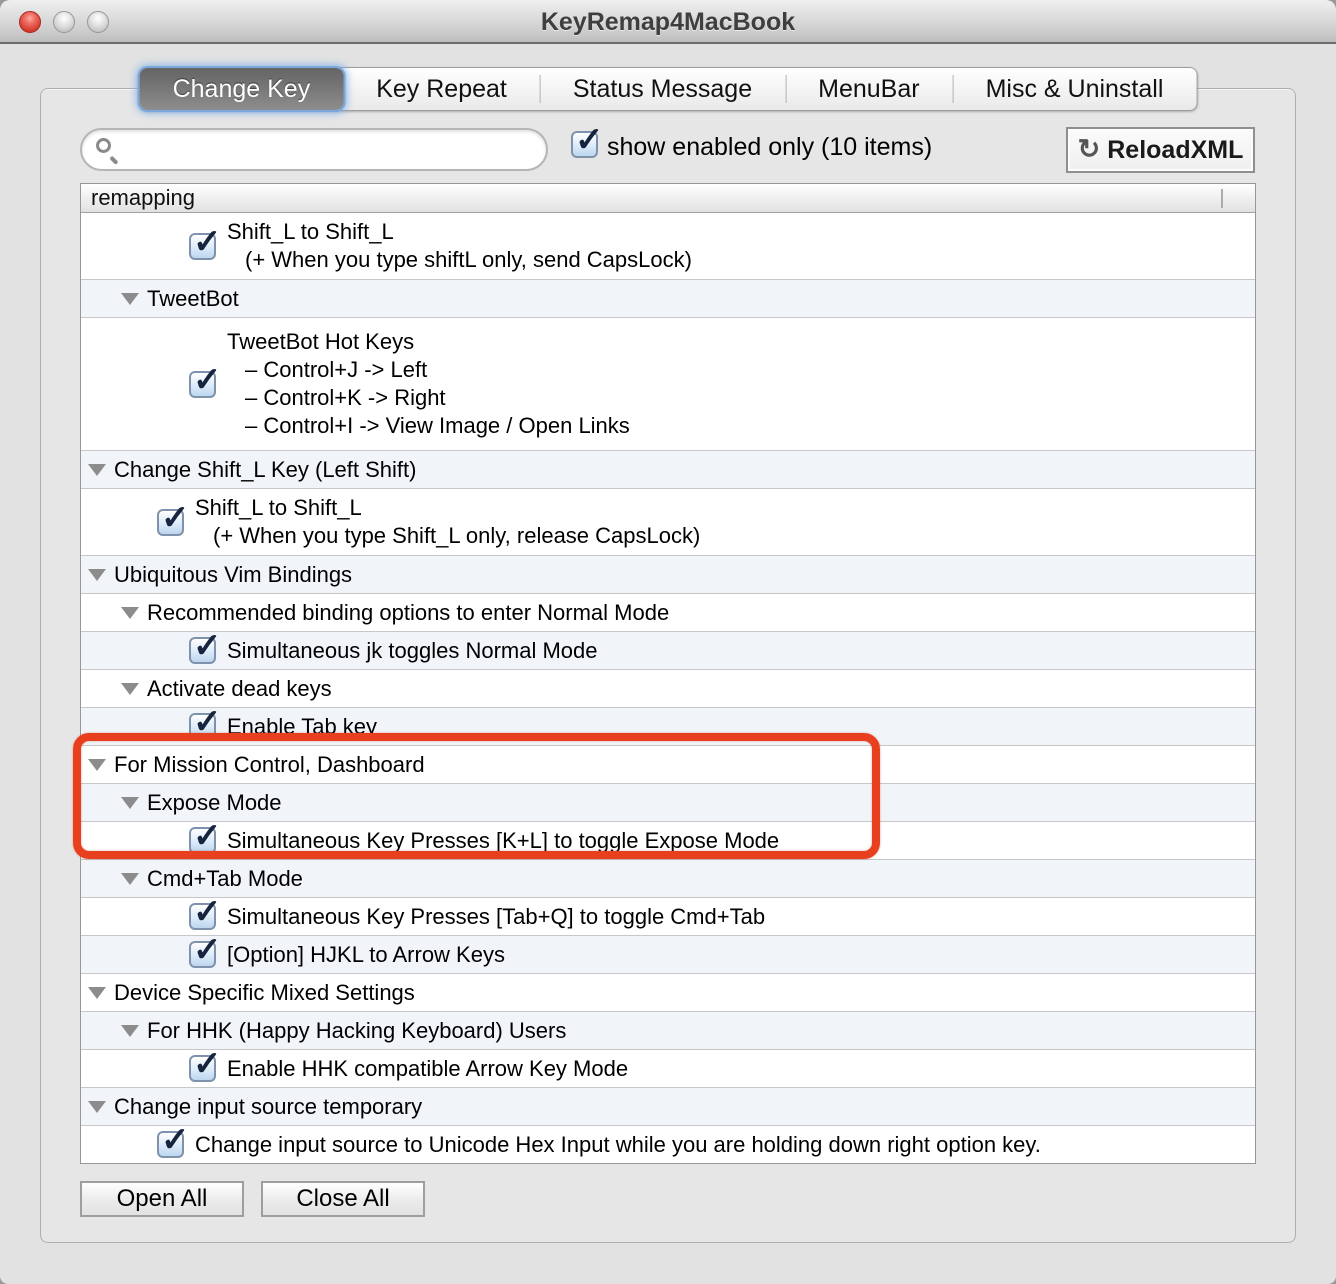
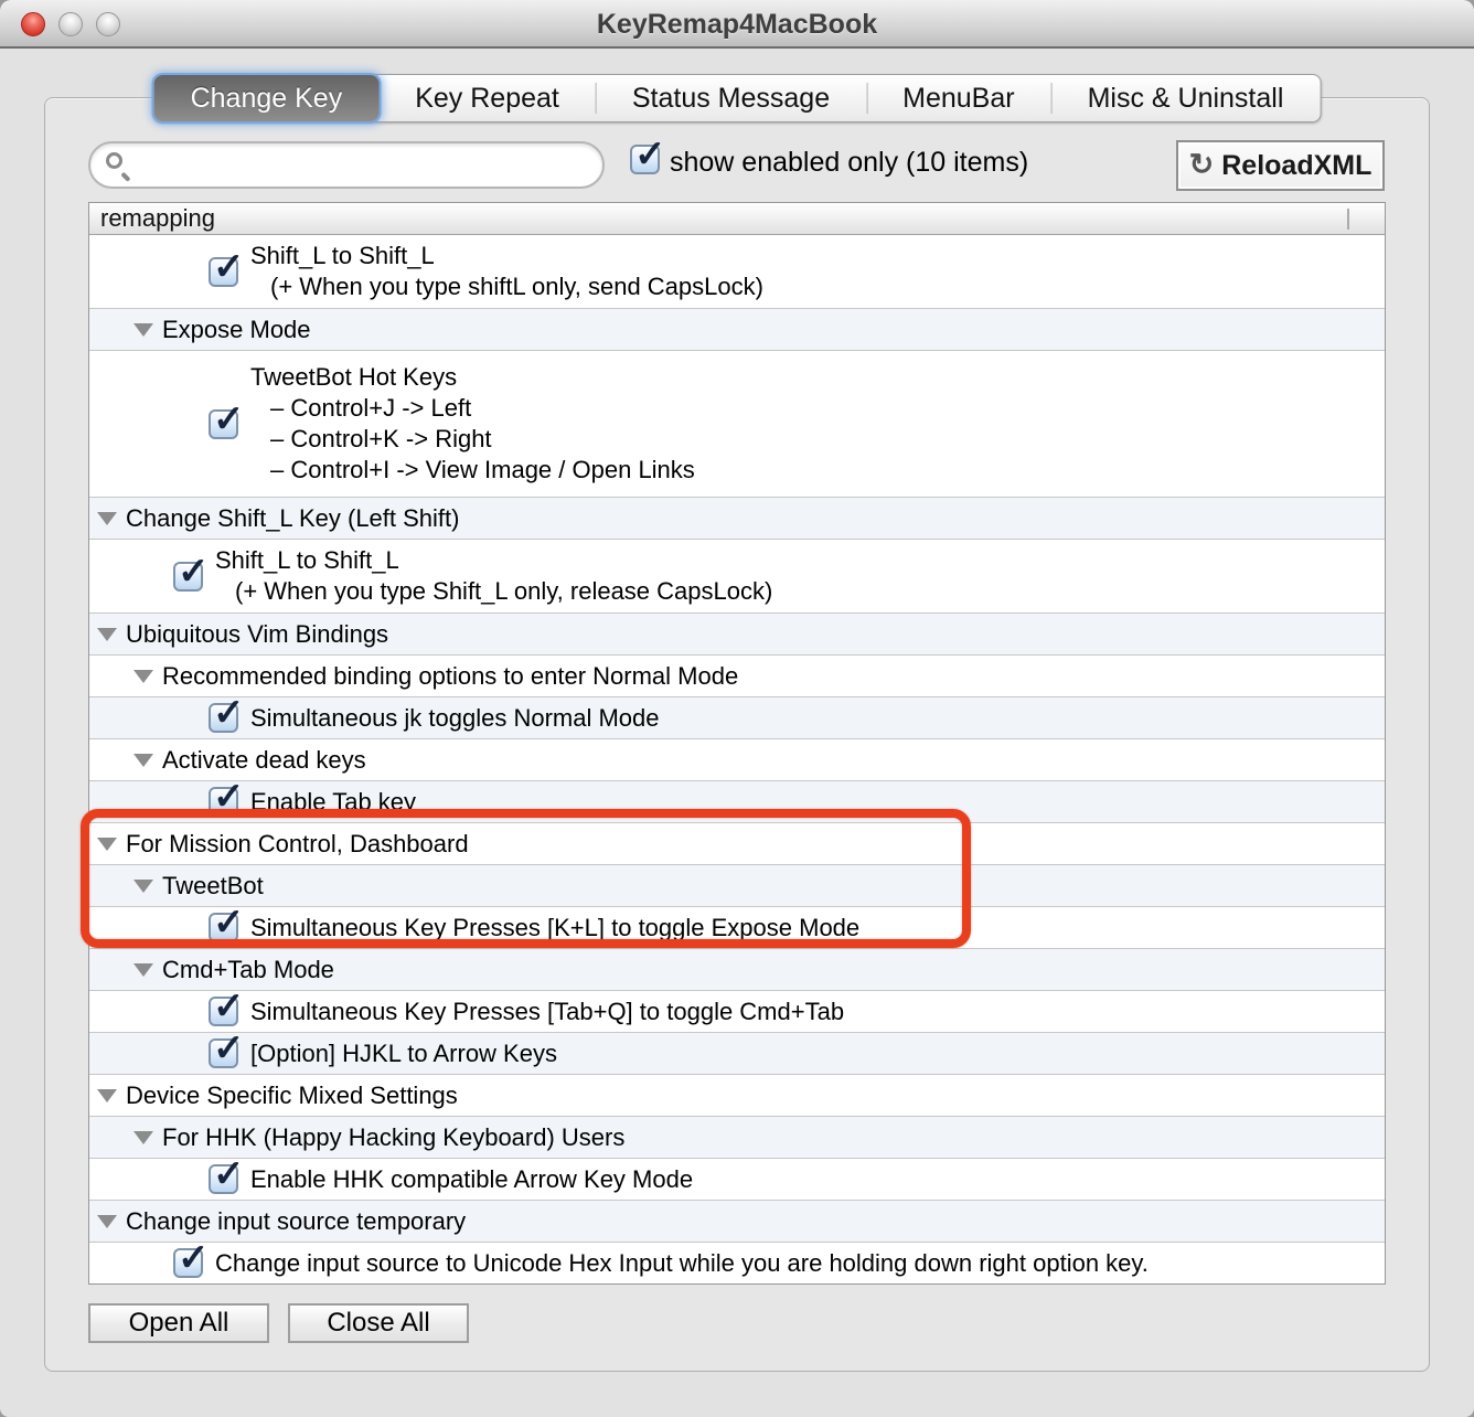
  KeyRemap4MacBook
  Change Key
  Key Repeat
  Status Message
  MenuBar
  Misc & Uninstall
  show enabled only (10 items)
  ↻
  ReloadXML
  remapping
  Shift_L to Shift_L
  (+ When you type shiftL only, send CapsLock)
- TweetBot
+ Expose Mode
  TweetBot Hot Keys
  – Control+J -> Left
  – Control+K -> Right
  – Control+I -> View Image / Open Links
  Change Shift_L Key (Left Shift)
  Shift_L to Shift_L
  (+ When you type Shift_L only, release CapsLock)
  Ubiquitous Vim Bindings
  Recommended binding options to enter Normal Mode
  Simultaneous jk toggles Normal Mode
  Activate dead keys
  Enable Tab key
  For Mission Control, Dashboard
- Expose Mode
+ TweetBot
  Simultaneous Key Presses [K+L] to toggle Expose Mode
  Cmd+Tab Mode
  Simultaneous Key Presses [Tab+Q] to toggle Cmd+Tab
  [Option] HJKL to Arrow Keys
  Device Specific Mixed Settings
  For HHK (Happy Hacking Keyboard) Users
  Enable HHK compatible Arrow Key Mode
  Change input source temporary
  Change input source to Unicode Hex Input while you are holding down right option key.
  Open All
  Close All
